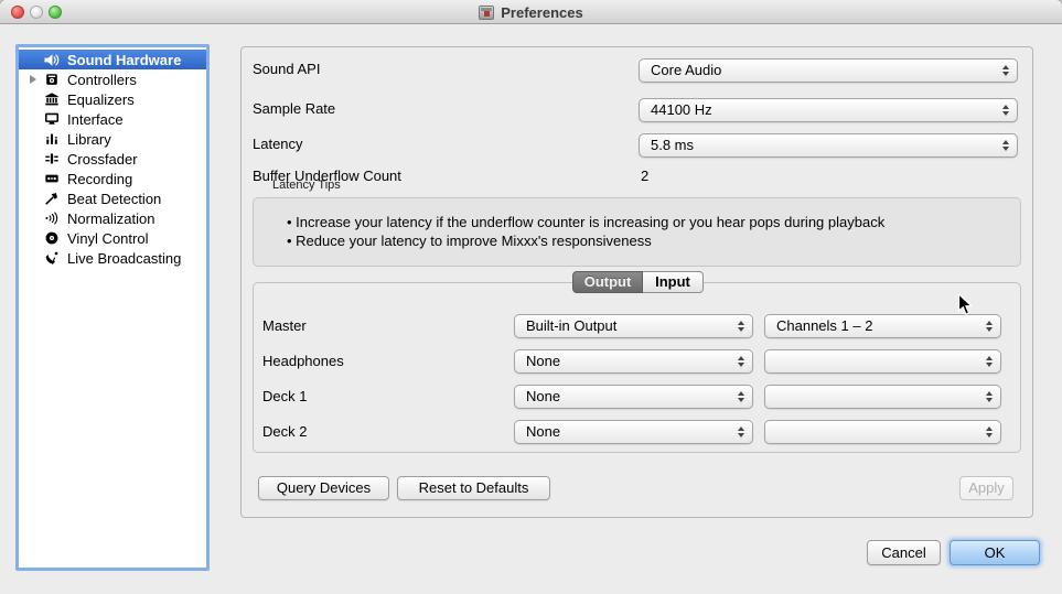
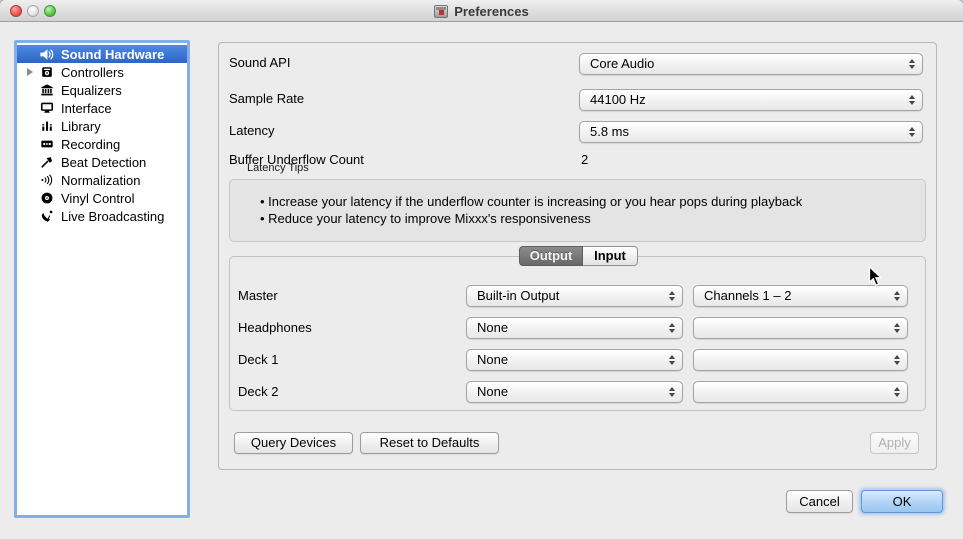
  Preferences
  Sound Hardware
  Controllers
  Equalizers
  Interface
  Library
- Crossfader
  Recording
  Beat Detection
  Normalization
  Vinyl Control
  Live Broadcasting
  Sound API
  Core Audio
  Sample Rate
  44100 Hz
  Latency
  5.8 ms
  Buffer Underflow Count
  2
  Latency Tips
  Increase your latency if the underflow counter is increasing or you hear pops during playback
  Reduce your latency to improve Mixxx's responsiveness
  Output
  Input
  Master
  Built-in Output
  Channels 1 – 2
  Headphones
  None
  Deck 1
  None
  Deck 2
  None
  Query Devices
  Reset to Defaults
  Apply
  Cancel
  OK
